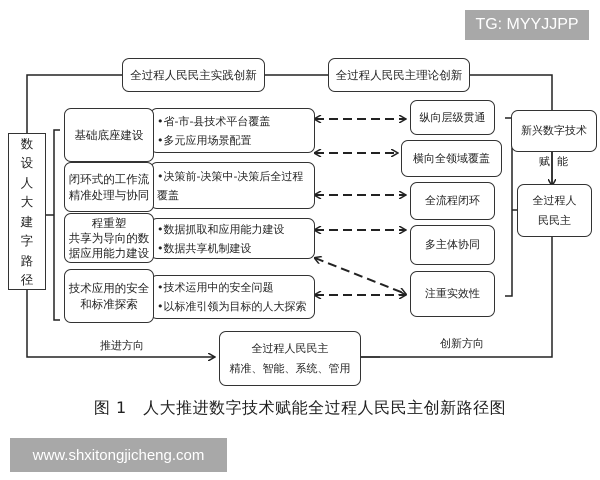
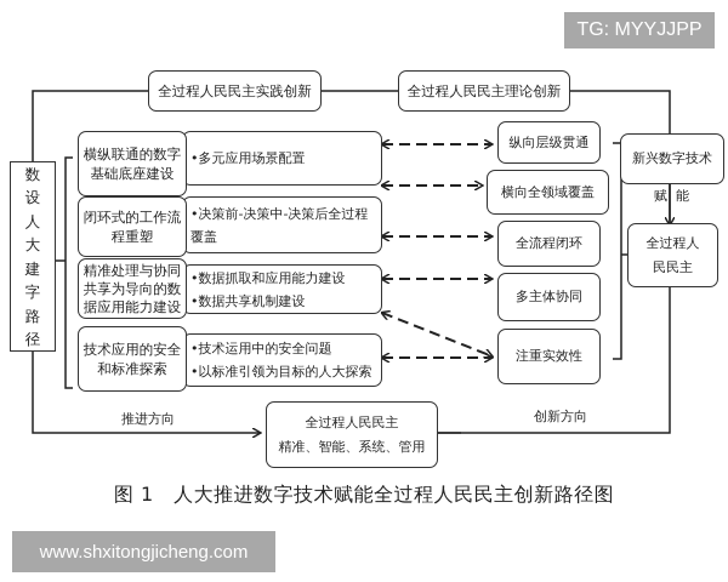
  TG: MYYJJPP
  全过程人民民主实践创新
  全过程人民民主理论创新
  数
  设
  人
  大
  建
  字
  路
  径
- •省-市-县技术平台覆盖
  •多元应用场景配置
+ 横纵联通的数字
  基础底座建设
  •决策前-决策中-决策后全过程
  覆盖
  闭环式的工作流
- 精准处理与协同
+ 程重塑
  •数据抓取和应用能力建设
  •数据共享机制建设
- 程重塑
+ 精准处理与协同
  共享为导向的数
  据应用能力建设
  •技术运用中的安全问题
  •以标准引领为目标的人大探索
  技术应用的安全
  和标准探索
  纵向层级贯通
  横向全领域覆盖
  全流程闭环
  多主体协同
  注重实效性
  新兴数字技术
  赋 能
  全过程人
  民民主
  全过程人民民主
  精准、智能、系统、管用
  推进方向
  创新方向
  图 1 人大推进数字技术赋能全过程人民民主创新路径图
  www.shxitongjicheng.com
